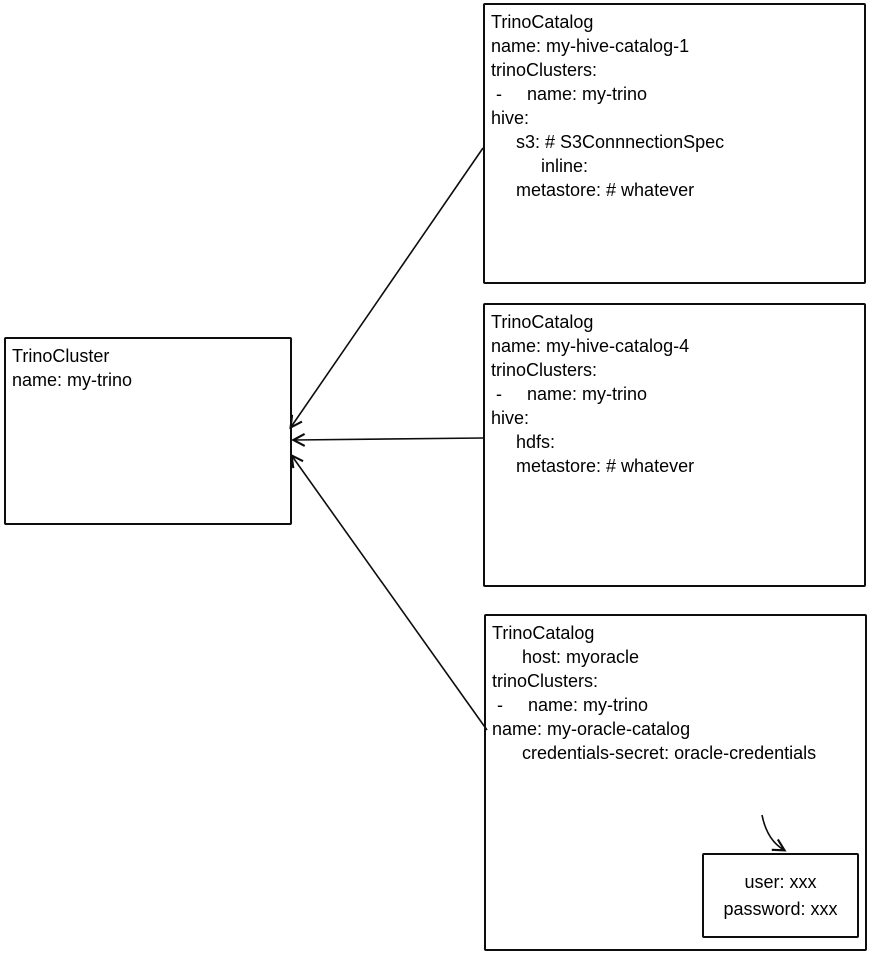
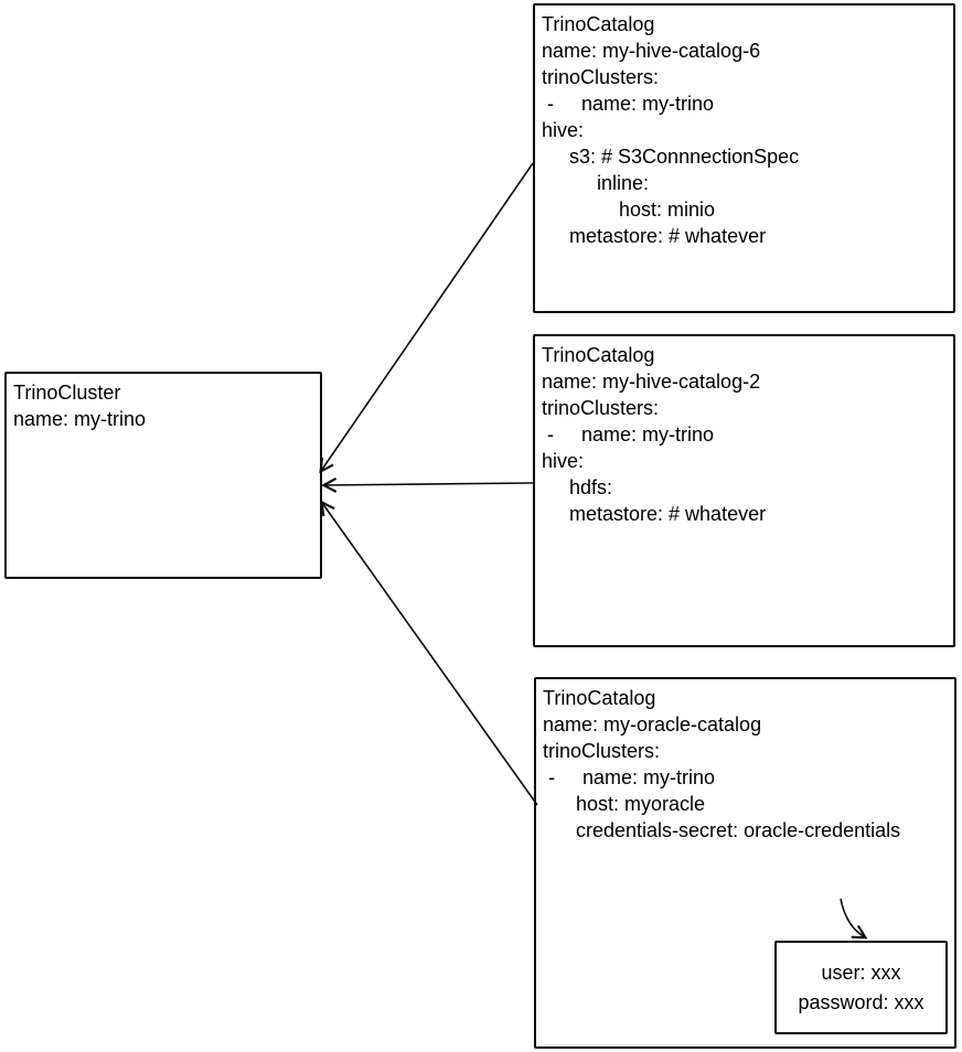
  TrinoCluster
  name: my-trino
  TrinoCatalog
- name: my-hive-catalog-1
+ name: my-hive-catalog-6
  trinoClusters:
  - name: my-trino
  hive:
  s3: # S3ConnnectionSpec
  inline:
+ host: minio
  metastore: # whatever
  TrinoCatalog
- name: my-hive-catalog-4
+ name: my-hive-catalog-2
  trinoClusters:
  - name: my-trino
  hive:
  hdfs:
  metastore: # whatever
  TrinoCatalog
- host: myoracle
+ name: my-oracle-catalog
  trinoClusters:
  - name: my-trino
- name: my-oracle-catalog
+ host: myoracle
  credentials-secret: oracle-credentials
  user: xxx
  password: xxx
